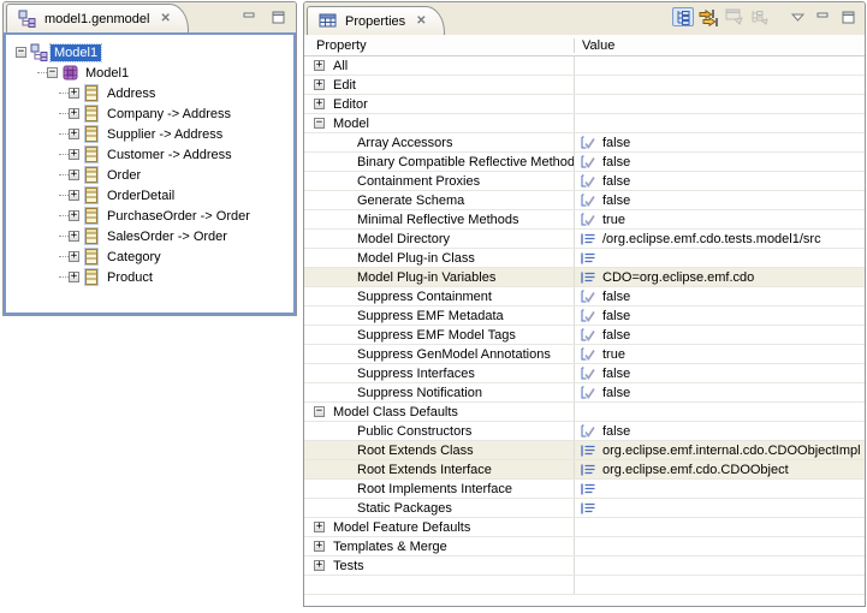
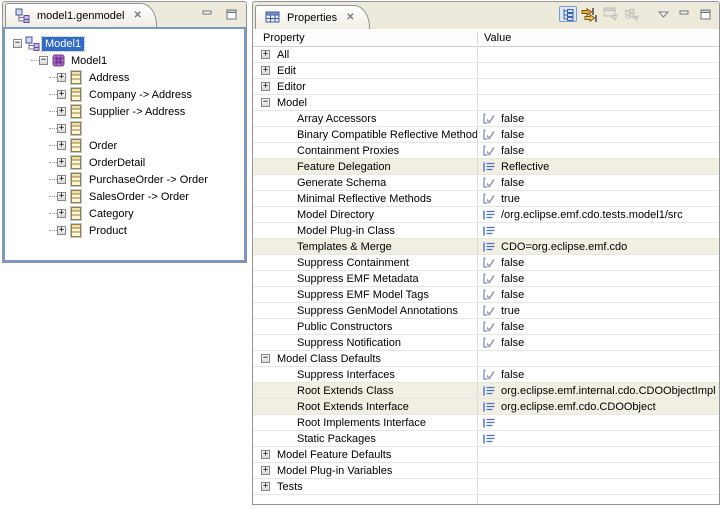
  model1.genmodel
  ✕
  −
  Model1
  −
  Model1
  +
  Address
  +
  Company -> Address
  +
  Supplier -> Address
  +
- Customer -> Address
  +
  Order
  +
  OrderDetail
  +
  PurchaseOrder -> Order
  +
  SalesOrder -> Order
  +
  Category
  +
  Product
  Properties
  ✕
  Property
  Value
  +
  All
  +
  Edit
  +
  Editor
  −
  Model
  Array Accessors
  false
  Binary Compatible Reflective Method
  false
  Containment Proxies
  false
+ Feature Delegation
+ Reflective
  Generate Schema
  false
  Minimal Reflective Methods
  true
  Model Directory
  /org.eclipse.emf.cdo.tests.model1/src
  Model Plug-in Class
- Model Plug-in Variables
+ Templates & Merge
  CDO=org.eclipse.emf.cdo
  Suppress Containment
  false
  Suppress EMF Metadata
  false
  Suppress EMF Model Tags
  false
  Suppress GenModel Annotations
  true
- Suppress Interfaces
+ Public Constructors
  false
  Suppress Notification
  false
  −
  Model Class Defaults
- Public Constructors
+ Suppress Interfaces
  false
  Root Extends Class
  org.eclipse.emf.internal.cdo.CDOObjectImpl
  Root Extends Interface
  org.eclipse.emf.cdo.CDOObject
  Root Implements Interface
  Static Packages
  +
  Model Feature Defaults
  +
- Templates & Merge
+ Model Plug-in Variables
  +
  Tests
